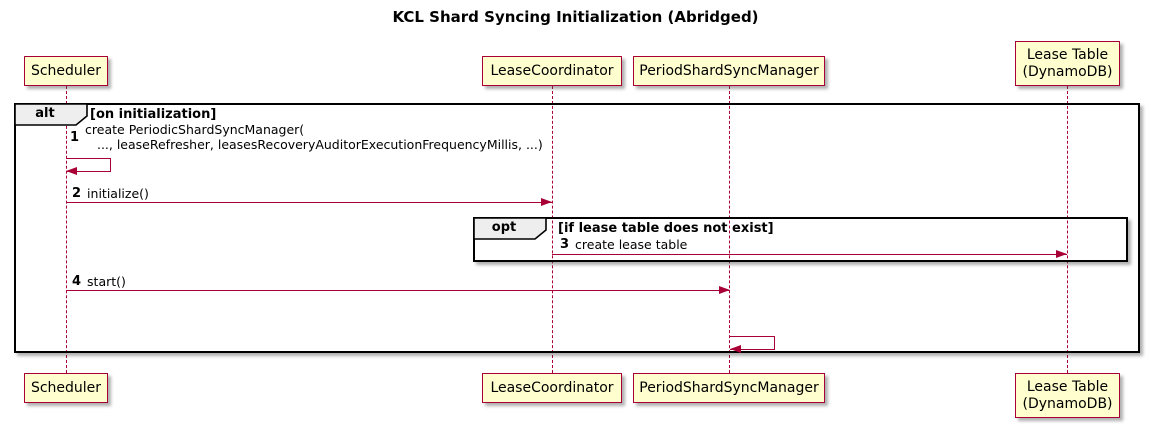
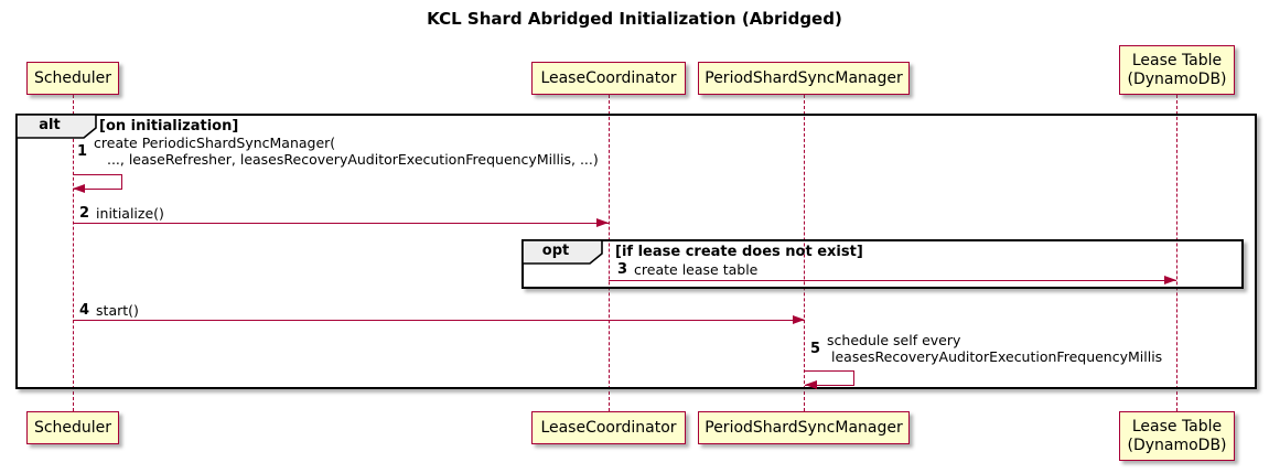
- KCL Shard Syncing Initialization (Abridged)
+ KCL Shard Abridged Initialization (Abridged)
  Scheduler
  LeaseCoordinator
  PeriodShardSyncManager
  Lease Table
  (DynamoDB)
  alt
  [on initialization]
  1
  create PeriodicShardSyncManager(
  ..., leaseRefresher, leasesRecoveryAuditorExecutionFrequencyMillis, ...)
  2
  initialize()
  opt
- [if lease table does not exist]
+ [if lease create does not exist]
  3
  create lease table
  4
  start()
+ 5
+ schedule self every
+ leasesRecoveryAuditorExecutionFrequencyMillis
  Scheduler
  LeaseCoordinator
  PeriodShardSyncManager
  Lease Table
  (DynamoDB)
